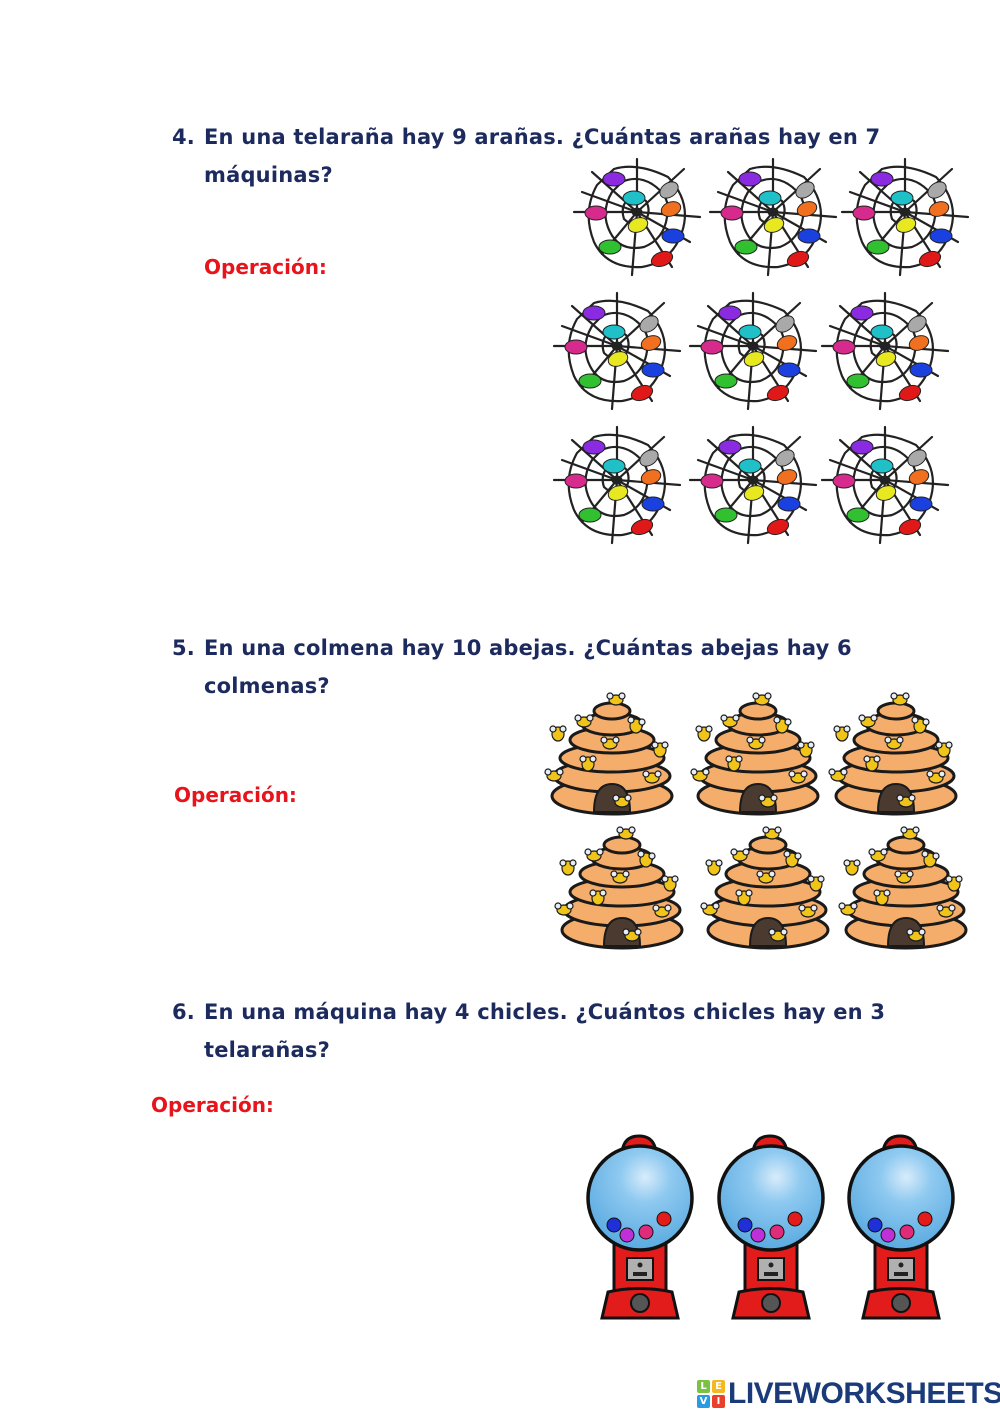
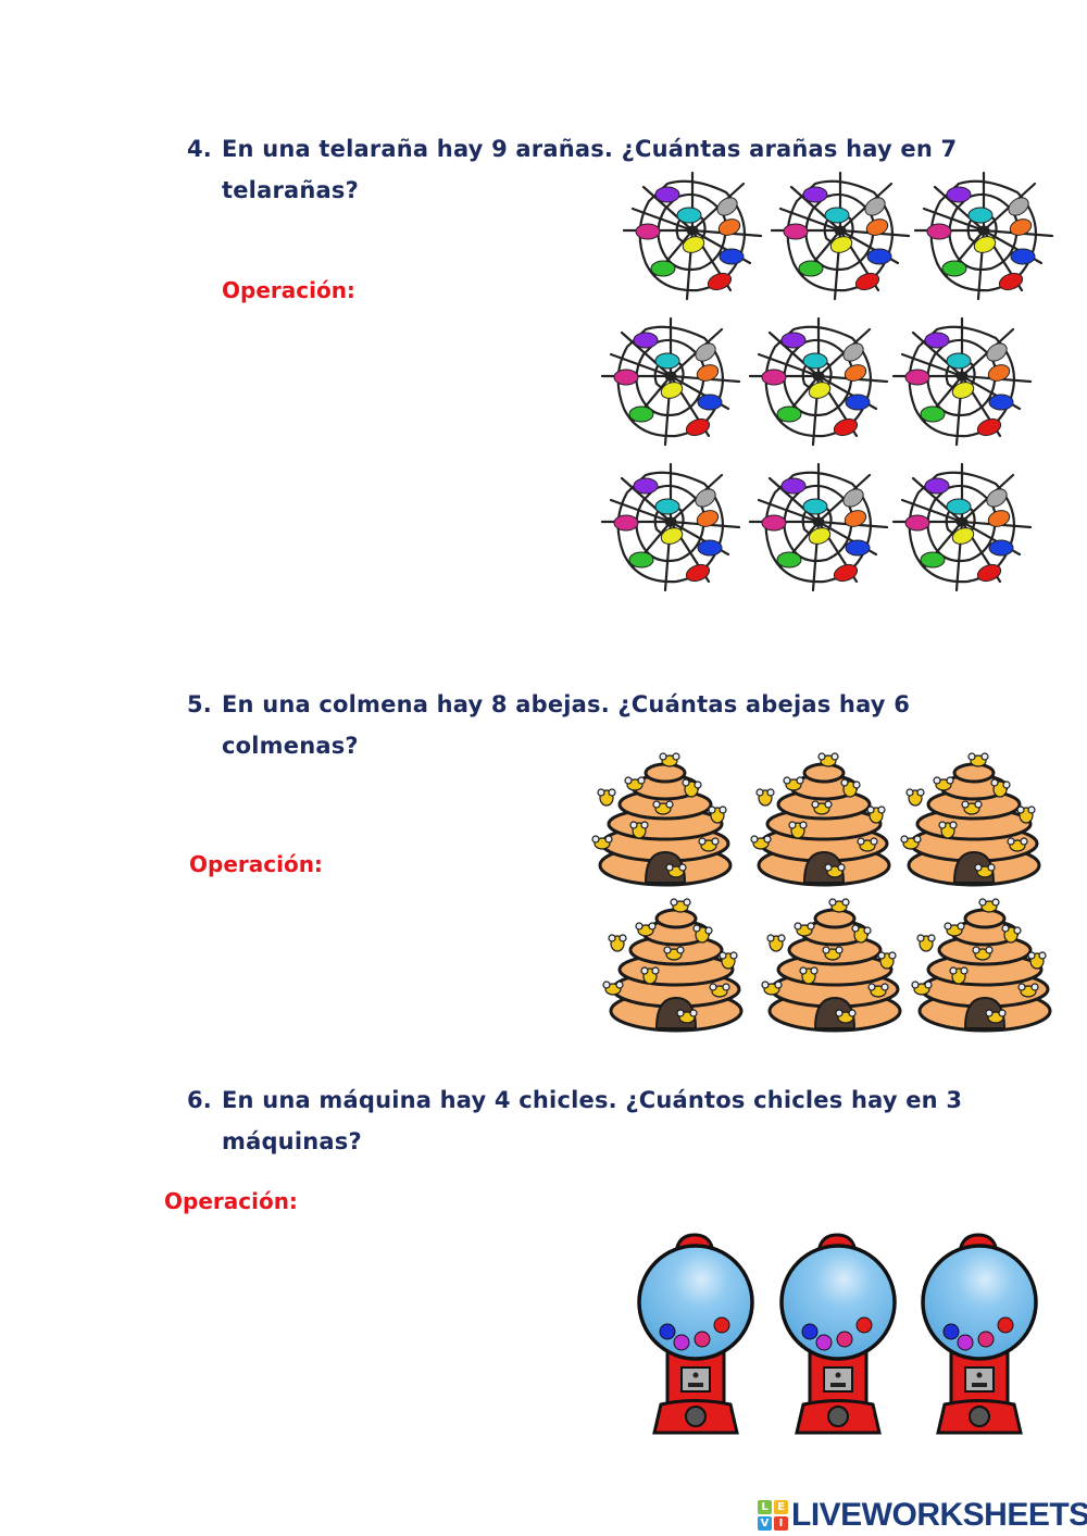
  4.
  En una telaraña hay 9 arañas. ¿Cuántas arañas hay en 7
- máquinas?
+ telarañas?
  Operación:
  5.
- En una colmena hay 10 abejas. ¿Cuántas abejas hay 6
+ En una colmena hay 8 abejas. ¿Cuántas abejas hay 6
  colmenas?
  Operación:
  6.
  En una máquina hay 4 chicles. ¿Cuántos chicles hay en 3
- telarañas?
+ máquinas?
  Operación:
  L
  E
  V
  I
  LIVEWORKSHEETS
